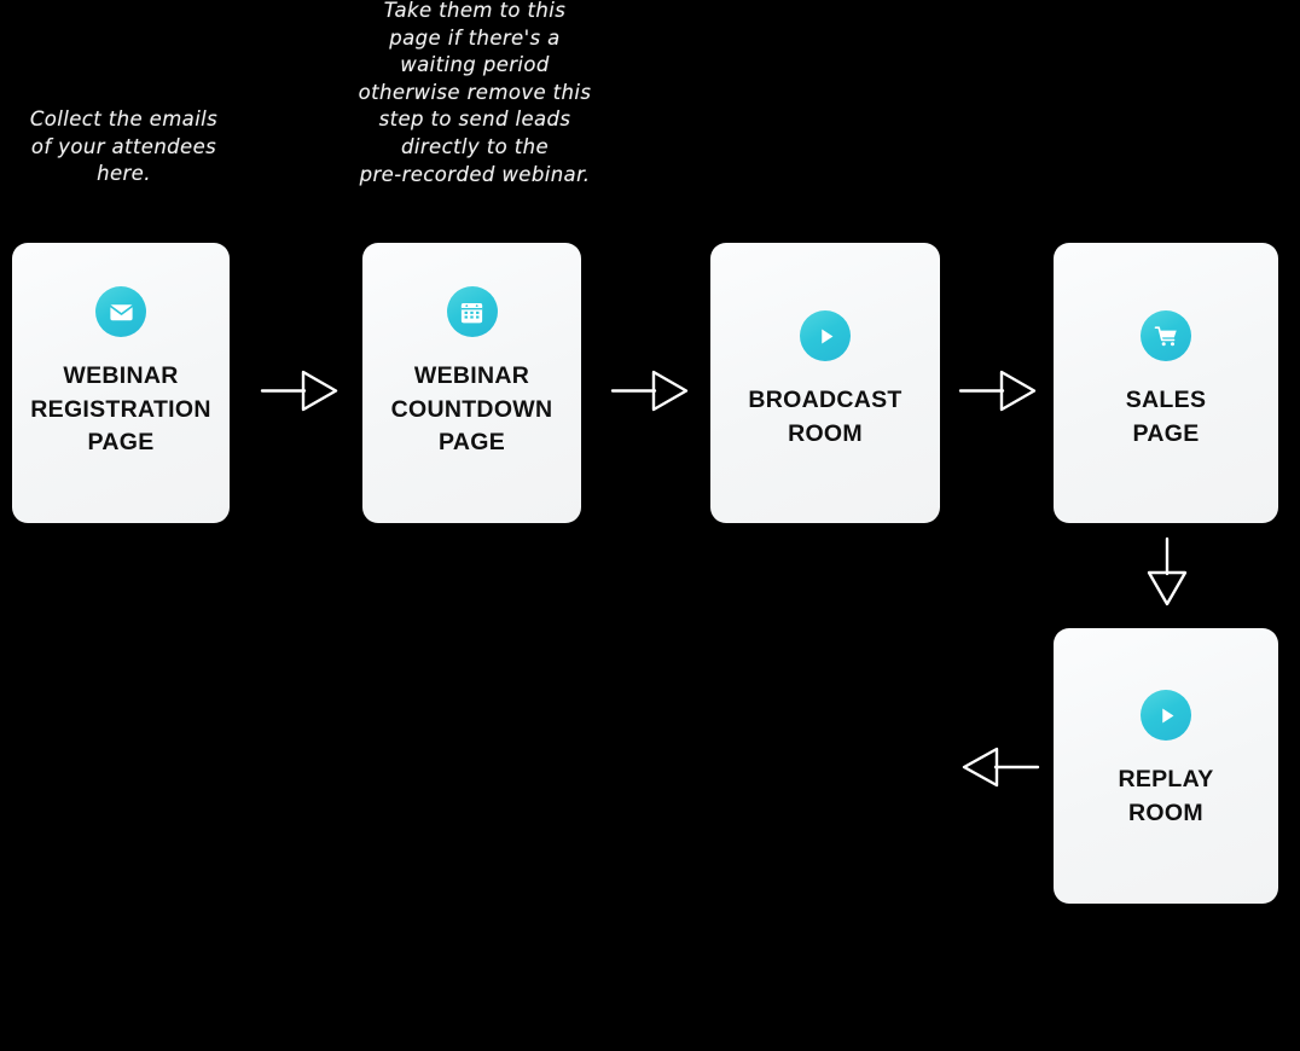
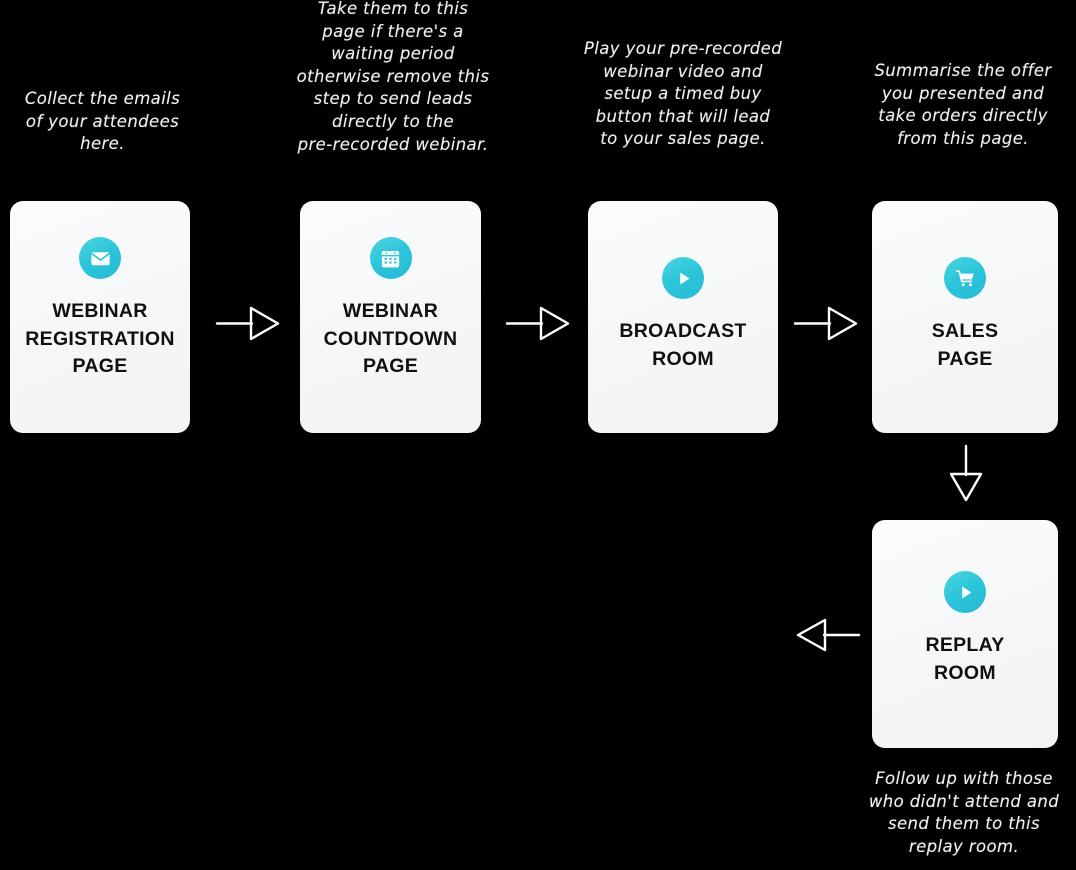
  Collect the emails
  of your attendees
  here.
  Take them to this
  page if there's a
  waiting period
  otherwise remove this
  step to send leads
  directly to the
  pre-recorded webinar.
+ Play your pre-recorded
+ webinar video and
+ setup a timed buy
+ button that will lead
+ to your sales page.
+ Summarise the offer
+ you presented and
+ take orders directly
+ from this page.
+ Follow up with those
+ who didn't attend and
+ send them to this
+ replay room.
  WEBINAR
  REGISTRATION
  PAGE
  WEBINAR
  COUNTDOWN
  PAGE
  BROADCAST
  ROOM
  SALES
  PAGE
  REPLAY
  ROOM
